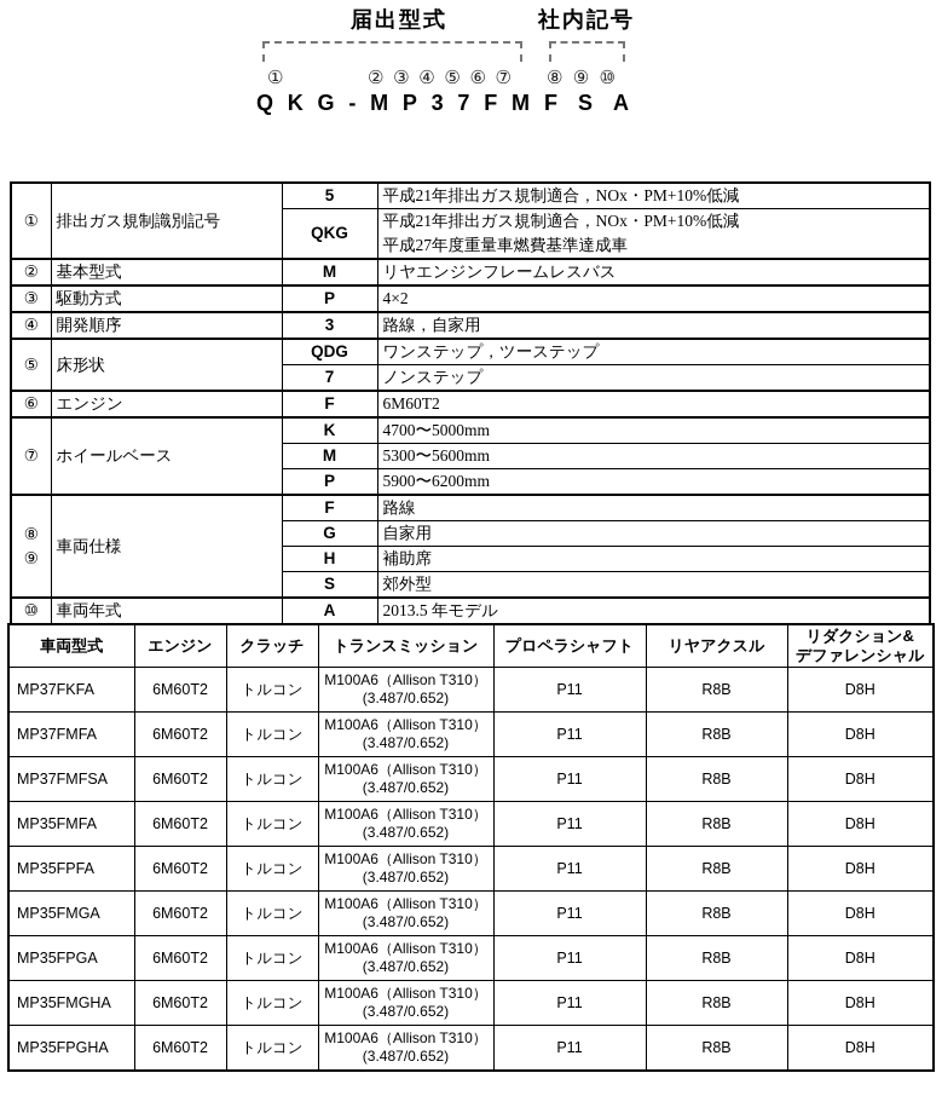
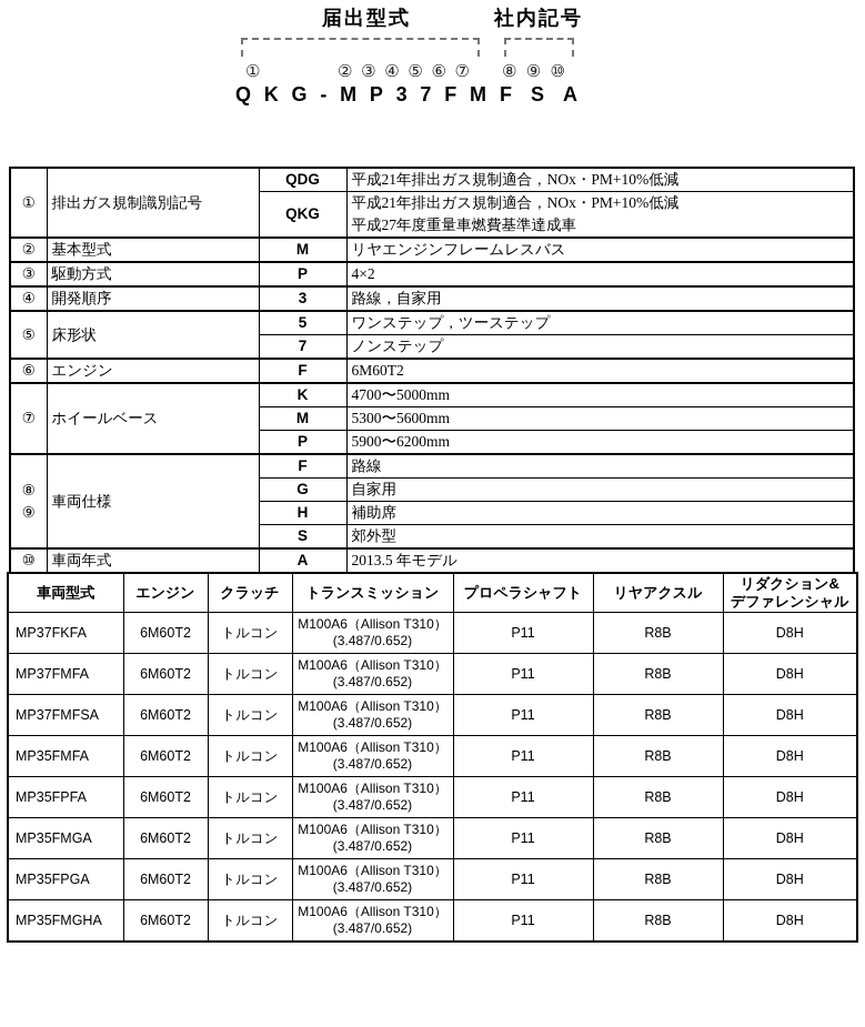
  届出型式
  社内記号
  ①
  ②
  ③
  ④
  ⑤
  ⑥
  ⑦
  ⑧
  ⑨
  ⑩
  Q
  K
  G
  -
  M
  P
  3
  7
  F
  M
  F
  S
  A
- ①	排出ガス規制識別記号	5	平成21年排出ガス規制適合，NOx・PM+10%低減
+ ①	排出ガス規制識別記号	QDG	平成21年排出ガス規制適合，NOx・PM+10%低減
  QKG	平成21年排出ガス規制適合，NOx・PM+10%低減 平成27年度重量車燃費基準達成車
  ②	基本型式	M	リヤエンジンフレームレスバス
  ③	駆動方式	P	4×2
  ④	開発順序	3	路線，自家用
- ⑤	床形状	QDG	ワンステップ，ツーステップ
+ ⑤	床形状	5	ワンステップ，ツーステップ
  7	ノンステップ
  ⑥	エンジン	F	6M60T2
  ⑦	ホイールベース	K	4700〜5000mm
  M	5300〜5600mm
  P	5900〜6200mm
  ⑧ ⑨	車両仕様	F	路線
  G	自家用
  H	補助席
  S	郊外型
  ⑩	車両年式	A	2013.5 年モデル
  車両型式	エンジン	クラッチ	トランスミッション	プロペラシャフト	リヤアクスル	リダクション& デファレンシャル
  MP37FKFA	6M60T2	トルコン	M100A6（Allison T310）(3.487/0.652)	P11	R8B	D8H
  MP37FMFA	6M60T2	トルコン	M100A6（Allison T310）(3.487/0.652)	P11	R8B	D8H
  MP37FMFSA	6M60T2	トルコン	M100A6（Allison T310）(3.487/0.652)	P11	R8B	D8H
  MP35FMFA	6M60T2	トルコン	M100A6（Allison T310）(3.487/0.652)	P11	R8B	D8H
  MP35FPFA	6M60T2	トルコン	M100A6（Allison T310）(3.487/0.652)	P11	R8B	D8H
  MP35FMGA	6M60T2	トルコン	M100A6（Allison T310）(3.487/0.652)	P11	R8B	D8H
  MP35FPGA	6M60T2	トルコン	M100A6（Allison T310）(3.487/0.652)	P11	R8B	D8H
  MP35FMGHA	6M60T2	トルコン	M100A6（Allison T310）(3.487/0.652)	P11	R8B	D8H
- MP35FPGHA	6M60T2	トルコン	M100A6（Allison T310）(3.487/0.652)	P11	R8B	D8H
